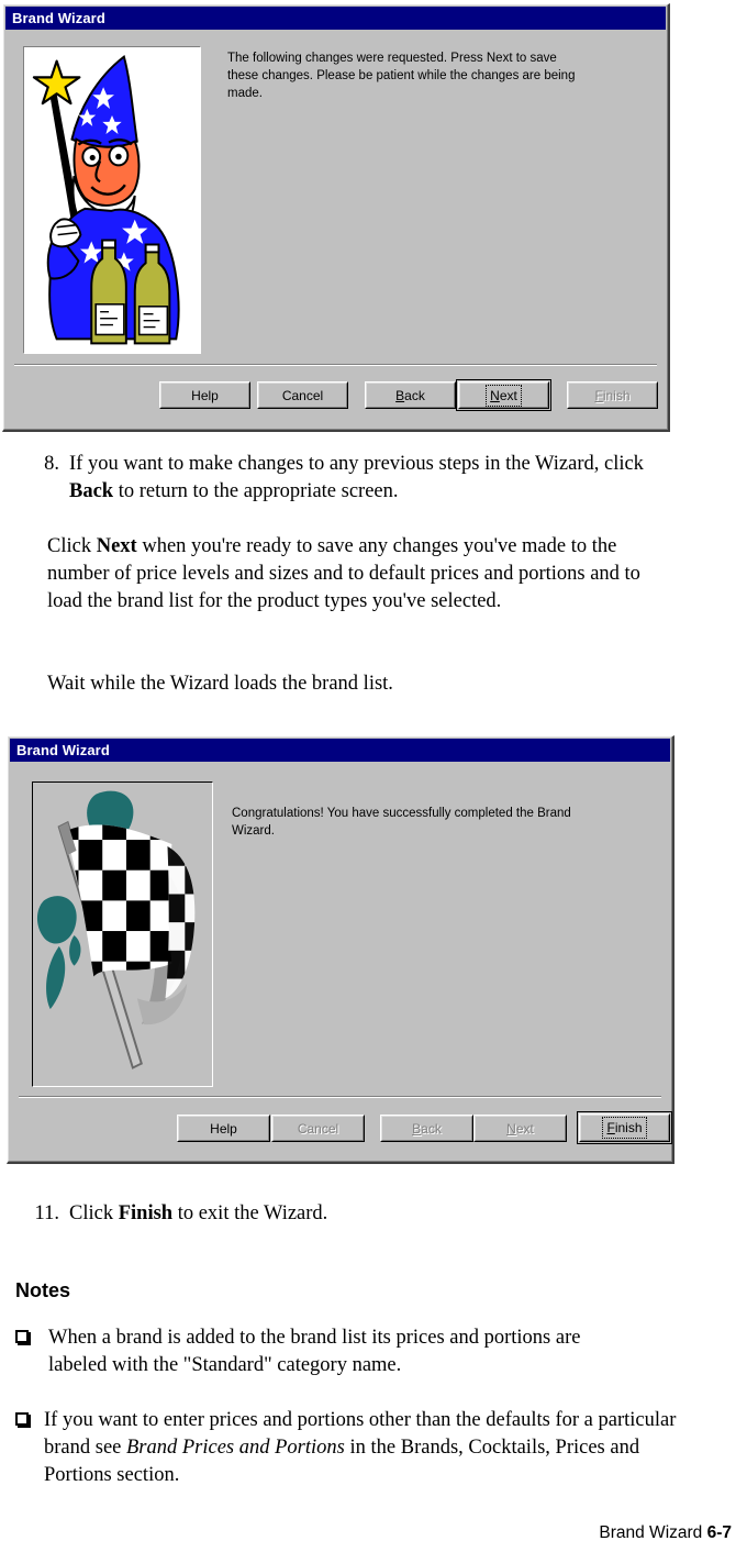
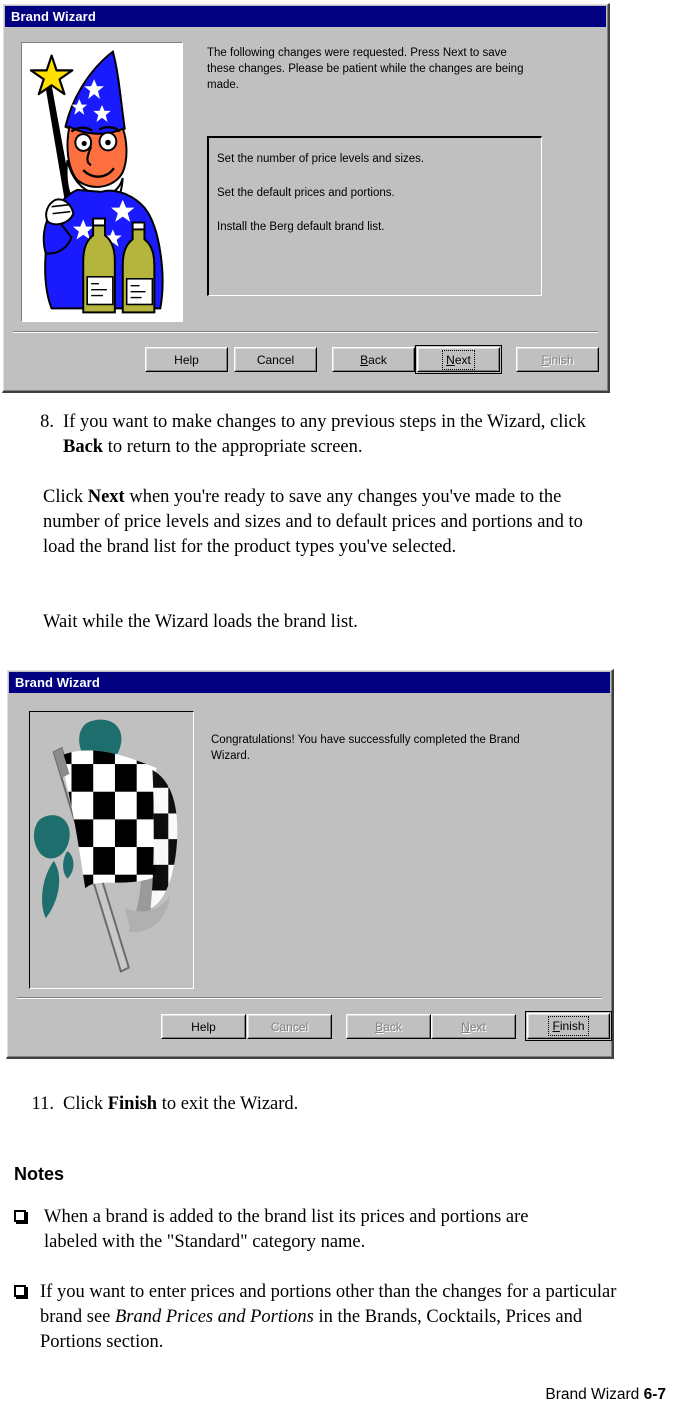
  Brand Wizard
  The following changes were requested. Press Next to save these changes. Please be patient while the changes are being made.
+ Set the number of price levels and sizes.
+ Set the default prices and portions.
+ Install the Berg default brand list.
  Help
  Cancel
  Back
  Next
  Finish
  8.
  If you want to make changes to any previous steps in the Wizard, click Back to return to the appropriate screen.
  Click Next when you're ready to save any changes you've made to the number of price levels and sizes and to default prices and portions and to load the brand list for the product types you've selected.
  Wait while the Wizard loads the brand list.
  Brand Wizard
  Congratulations! You have successfully completed the Brand Wizard.
  Help
  Cancel
  Back
  Next
  Finish
  11.
  Click Finish to exit the Wizard.
  Notes
  When a brand is added to the brand list its prices and portions are labeled with the "Standard" category name.
- If you want to enter prices and portions other than the defaults for a particular brand see Brand Prices and Portions in the Brands, Cocktails, Prices and Portions section.
+ If you want to enter prices and portions other than the changes for a particular brand see Brand Prices and Portions in the Brands, Cocktails, Prices and Portions section.
  Brand Wizard 6-7
